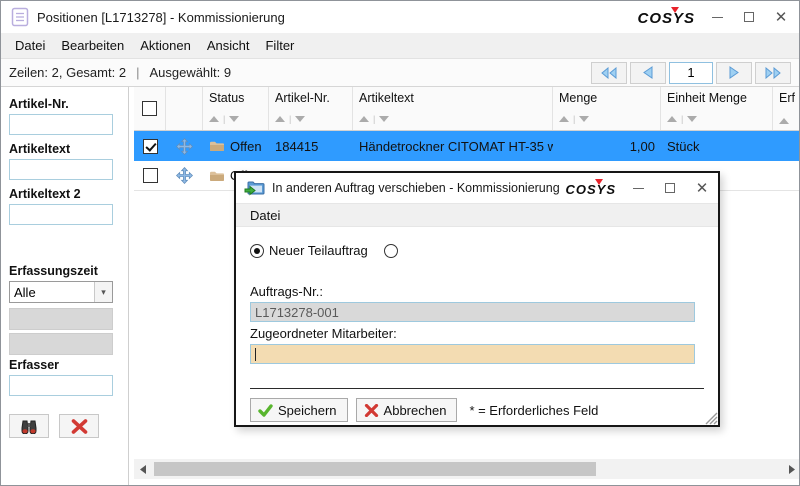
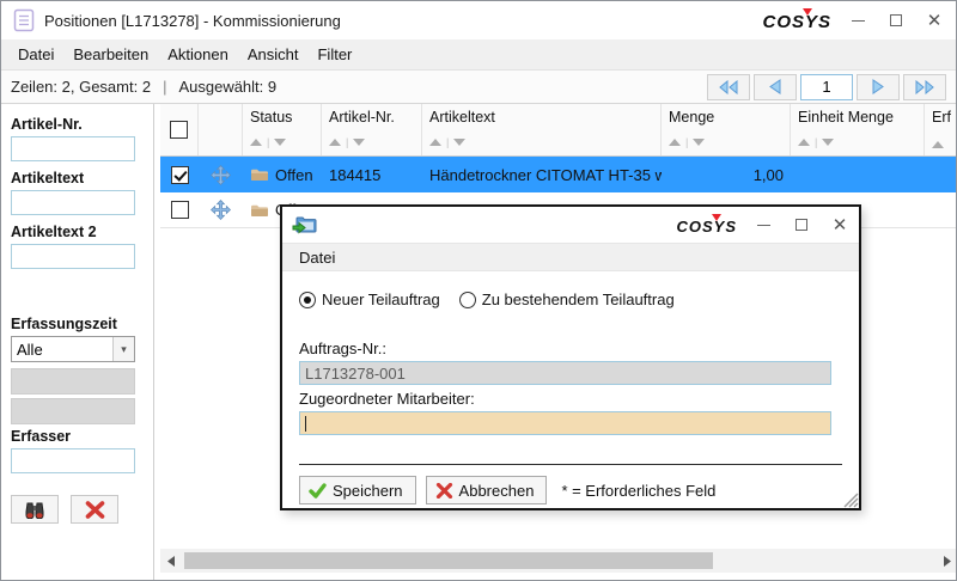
  Positionen [L1713278] - Kommissionierung
  COSYS
  ✕
  Datei
  Bearbeiten
  Aktionen
  Ansicht
  Filter
  Zeilen: 2, Gesamt: 2
  |
  Ausgewählt: 9
  1
  Artikel-Nr.
  Artikeltext
  Artikeltext 2
  Erfassungszeit
  Alle
  ▾
  Erfasser
  Status
  |
  Artikel-Nr.
  |
  Artikeltext
  |
  Menge
  |
  Einheit Menge
  |
  Erf
  Offen
  184415
  Händetrockner CITOMAT HT-35 w
  1,00
- Stück
- In anderen Auftrag verschieben - Kommissionierung
  COSYS
  ✕
  Datei
  Neuer Teilauftrag
+ Zu bestehendem Teilauftrag
  Auftrags-Nr.:
  L1713278-001
  Zugeordneter Mitarbeiter:
  Speichern
  Abbrechen
  * = Erforderliches Feld
